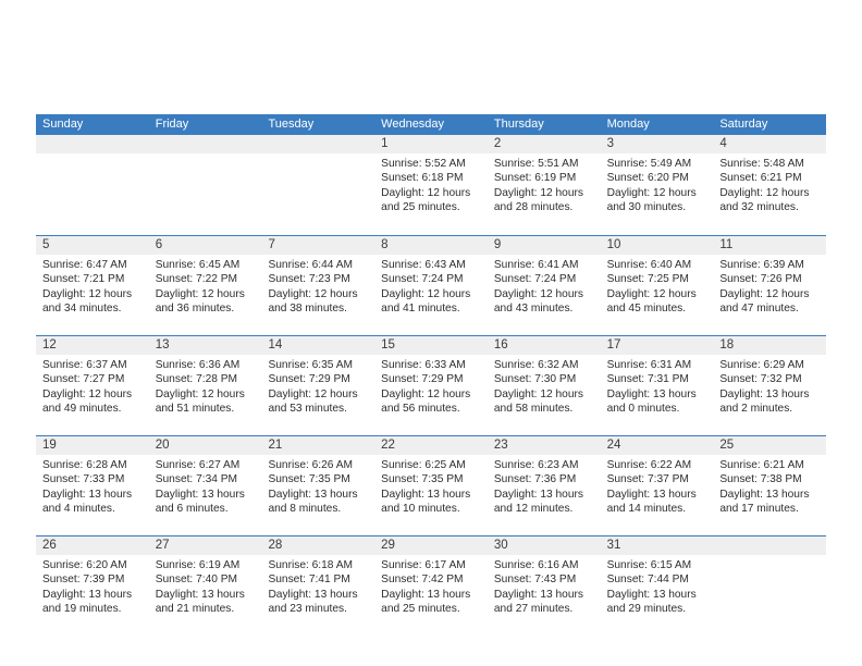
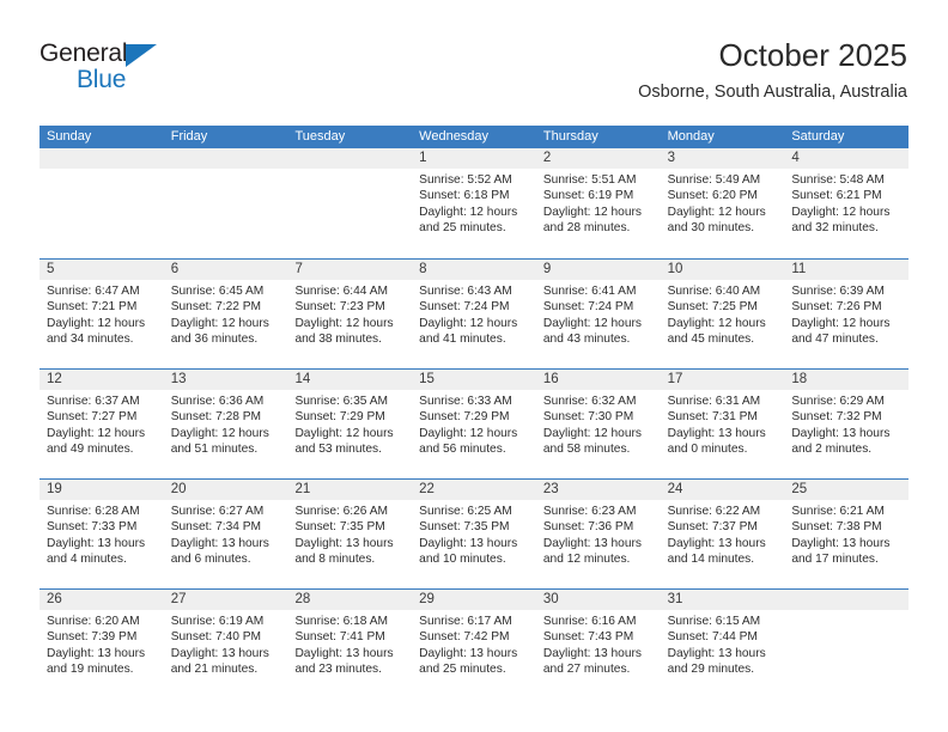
+ General
+ Blue
+ October 2025
+ Osborne, South Australia, Australia
  Sunday
  Friday
  Tuesday
  Wednesday
  Thursday
  Monday
  Saturday
  1
  Sunrise: 5:52 AM
  Sunset: 6:18 PM
  Daylight: 12 hours
  and 25 minutes.
  2
  Sunrise: 5:51 AM
  Sunset: 6:19 PM
  Daylight: 12 hours
  and 28 minutes.
  3
  Sunrise: 5:49 AM
  Sunset: 6:20 PM
  Daylight: 12 hours
  and 30 minutes.
  4
  Sunrise: 5:48 AM
  Sunset: 6:21 PM
  Daylight: 12 hours
  and 32 minutes.
  5
  Sunrise: 6:47 AM
  Sunset: 7:21 PM
  Daylight: 12 hours
  and 34 minutes.
  6
  Sunrise: 6:45 AM
  Sunset: 7:22 PM
  Daylight: 12 hours
  and 36 minutes.
  7
  Sunrise: 6:44 AM
  Sunset: 7:23 PM
  Daylight: 12 hours
  and 38 minutes.
  8
  Sunrise: 6:43 AM
  Sunset: 7:24 PM
  Daylight: 12 hours
  and 41 minutes.
  9
  Sunrise: 6:41 AM
  Sunset: 7:24 PM
  Daylight: 12 hours
  and 43 minutes.
  10
  Sunrise: 6:40 AM
  Sunset: 7:25 PM
  Daylight: 12 hours
  and 45 minutes.
  11
  Sunrise: 6:39 AM
  Sunset: 7:26 PM
  Daylight: 12 hours
  and 47 minutes.
  12
  Sunrise: 6:37 AM
  Sunset: 7:27 PM
  Daylight: 12 hours
  and 49 minutes.
  13
  Sunrise: 6:36 AM
  Sunset: 7:28 PM
  Daylight: 12 hours
  and 51 minutes.
  14
  Sunrise: 6:35 AM
  Sunset: 7:29 PM
  Daylight: 12 hours
  and 53 minutes.
  15
  Sunrise: 6:33 AM
  Sunset: 7:29 PM
  Daylight: 12 hours
  and 56 minutes.
  16
  Sunrise: 6:32 AM
  Sunset: 7:30 PM
  Daylight: 12 hours
  and 58 minutes.
  17
  Sunrise: 6:31 AM
  Sunset: 7:31 PM
  Daylight: 13 hours
  and 0 minutes.
  18
  Sunrise: 6:29 AM
  Sunset: 7:32 PM
  Daylight: 13 hours
  and 2 minutes.
  19
  Sunrise: 6:28 AM
  Sunset: 7:33 PM
  Daylight: 13 hours
  and 4 minutes.
  20
  Sunrise: 6:27 AM
  Sunset: 7:34 PM
  Daylight: 13 hours
  and 6 minutes.
  21
  Sunrise: 6:26 AM
  Sunset: 7:35 PM
  Daylight: 13 hours
  and 8 minutes.
  22
  Sunrise: 6:25 AM
  Sunset: 7:35 PM
  Daylight: 13 hours
  and 10 minutes.
  23
  Sunrise: 6:23 AM
  Sunset: 7:36 PM
  Daylight: 13 hours
  and 12 minutes.
  24
  Sunrise: 6:22 AM
  Sunset: 7:37 PM
  Daylight: 13 hours
  and 14 minutes.
  25
  Sunrise: 6:21 AM
  Sunset: 7:38 PM
  Daylight: 13 hours
  and 17 minutes.
  26
  Sunrise: 6:20 AM
  Sunset: 7:39 PM
  Daylight: 13 hours
  and 19 minutes.
  27
  Sunrise: 6:19 AM
  Sunset: 7:40 PM
  Daylight: 13 hours
  and 21 minutes.
  28
  Sunrise: 6:18 AM
  Sunset: 7:41 PM
  Daylight: 13 hours
  and 23 minutes.
  29
  Sunrise: 6:17 AM
  Sunset: 7:42 PM
  Daylight: 13 hours
  and 25 minutes.
  30
  Sunrise: 6:16 AM
  Sunset: 7:43 PM
  Daylight: 13 hours
  and 27 minutes.
  31
  Sunrise: 6:15 AM
  Sunset: 7:44 PM
  Daylight: 13 hours
  and 29 minutes.
